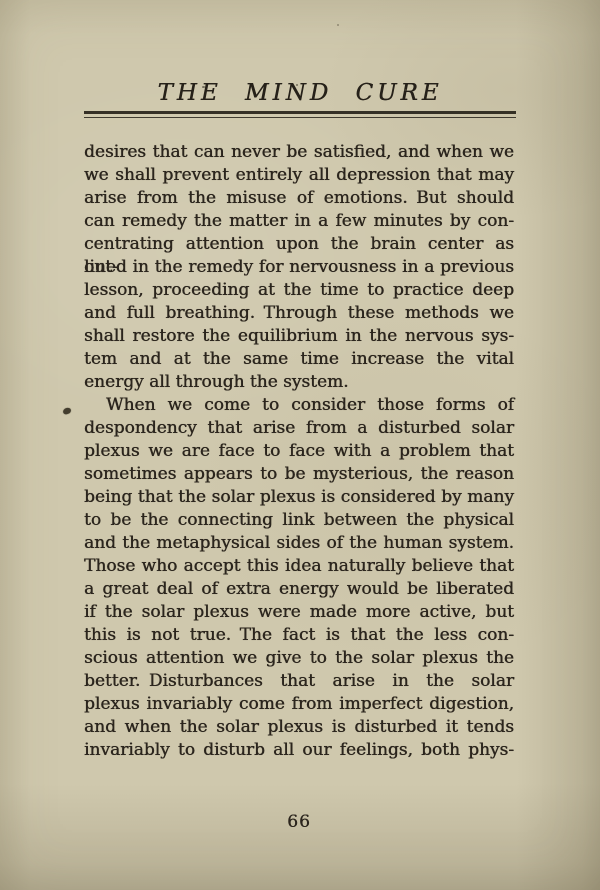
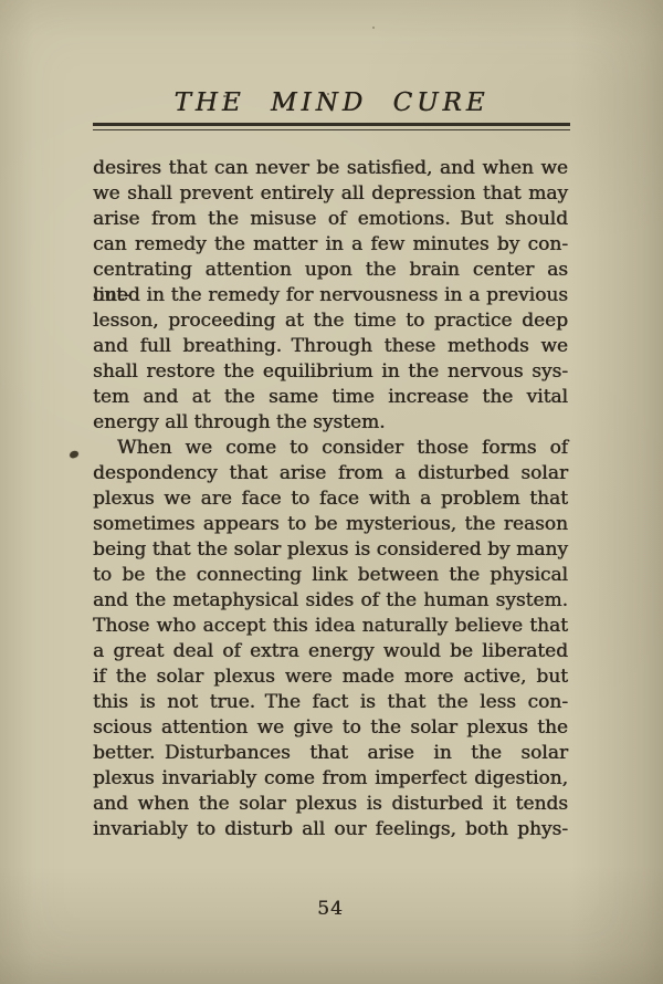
  THE MIND CURE
  desires that can never be satisfied, and when we
  we shall prevent entirely all depression that may
  arise from the misuse of emotions. But should
  can remedy the matter in a few minutes by con-
  centrating attention upon the brain center as out-
  lined in the remedy for nervousness in a previous
  lesson, proceeding at the time to practice deep
  and full breathing. Through these methods we
  shall restore the equilibrium in the nervous sys-
  tem and at the same time increase the vital
  energy all through the system.
  When we come to consider those forms of
  despondency that arise from a disturbed solar
  plexus we are face to face with a problem that
  sometimes appears to be mysterious, the reason
  being that the solar plexus is considered by many
  to be the connecting link between the physical
  and the metaphysical sides of the human system.
  Those who accept this idea naturally believe that
  a great deal of extra energy would be liberated
  if the solar plexus were made more active, but
  this is not true. The fact is that the less con-
  scious attention we give to the solar plexus the
  better. Disturbances that arise in the solar
  plexus invariably come from imperfect digestion,
  and when the solar plexus is disturbed it tends
  invariably to disturb all our feelings, both phys-
- 66
+ 54
